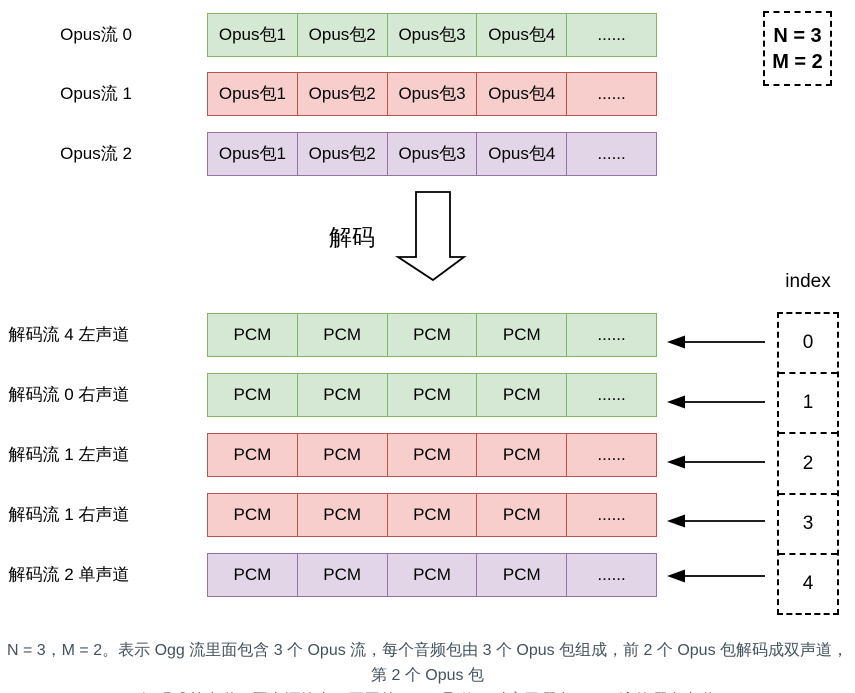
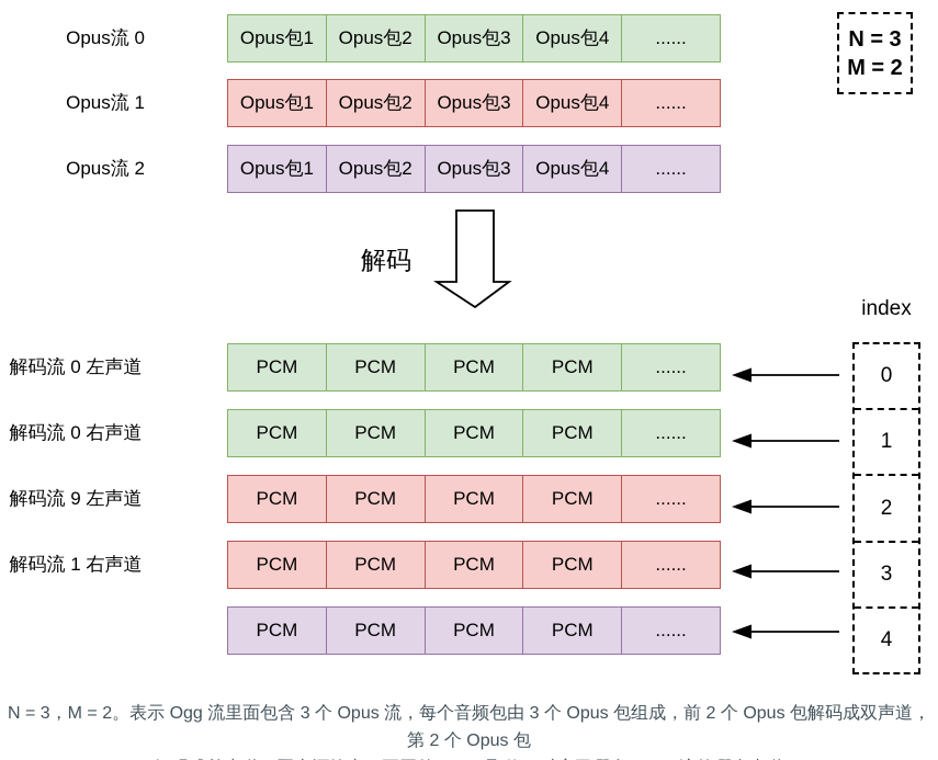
  Opus流 0
  Opus包1
  Opus包2
  Opus包3
  Opus包4
  ......
  Opus流 1
  Opus包1
  Opus包2
  Opus包3
  Opus包4
  ......
  Opus流 2
  Opus包1
  Opus包2
  Opus包3
  Opus包4
  ......
  N = 3
  M = 2
  解码
- 解码流 4 左声道
+ 解码流 0 左声道
  PCM
  PCM
  PCM
  PCM
  ......
  解码流 0 右声道
  PCM
  PCM
  PCM
  PCM
  ......
- 解码流 1 左声道
+ 解码流 9 左声道
  PCM
  PCM
  PCM
  PCM
  ......
  解码流 1 右声道
  PCM
  PCM
  PCM
  PCM
  ......
- 解码流 2 单声道
  PCM
  PCM
  PCM
  PCM
  ......
  index
  0
  1
  2
  3
  4
  N = 3，M = 2。表示 Ogg 流里面包含 3 个 Opus 流，每个音频包由 3 个 Opus 包组成，前 2 个 Opus 包解码成双声道，第 2 个 Opus 包
